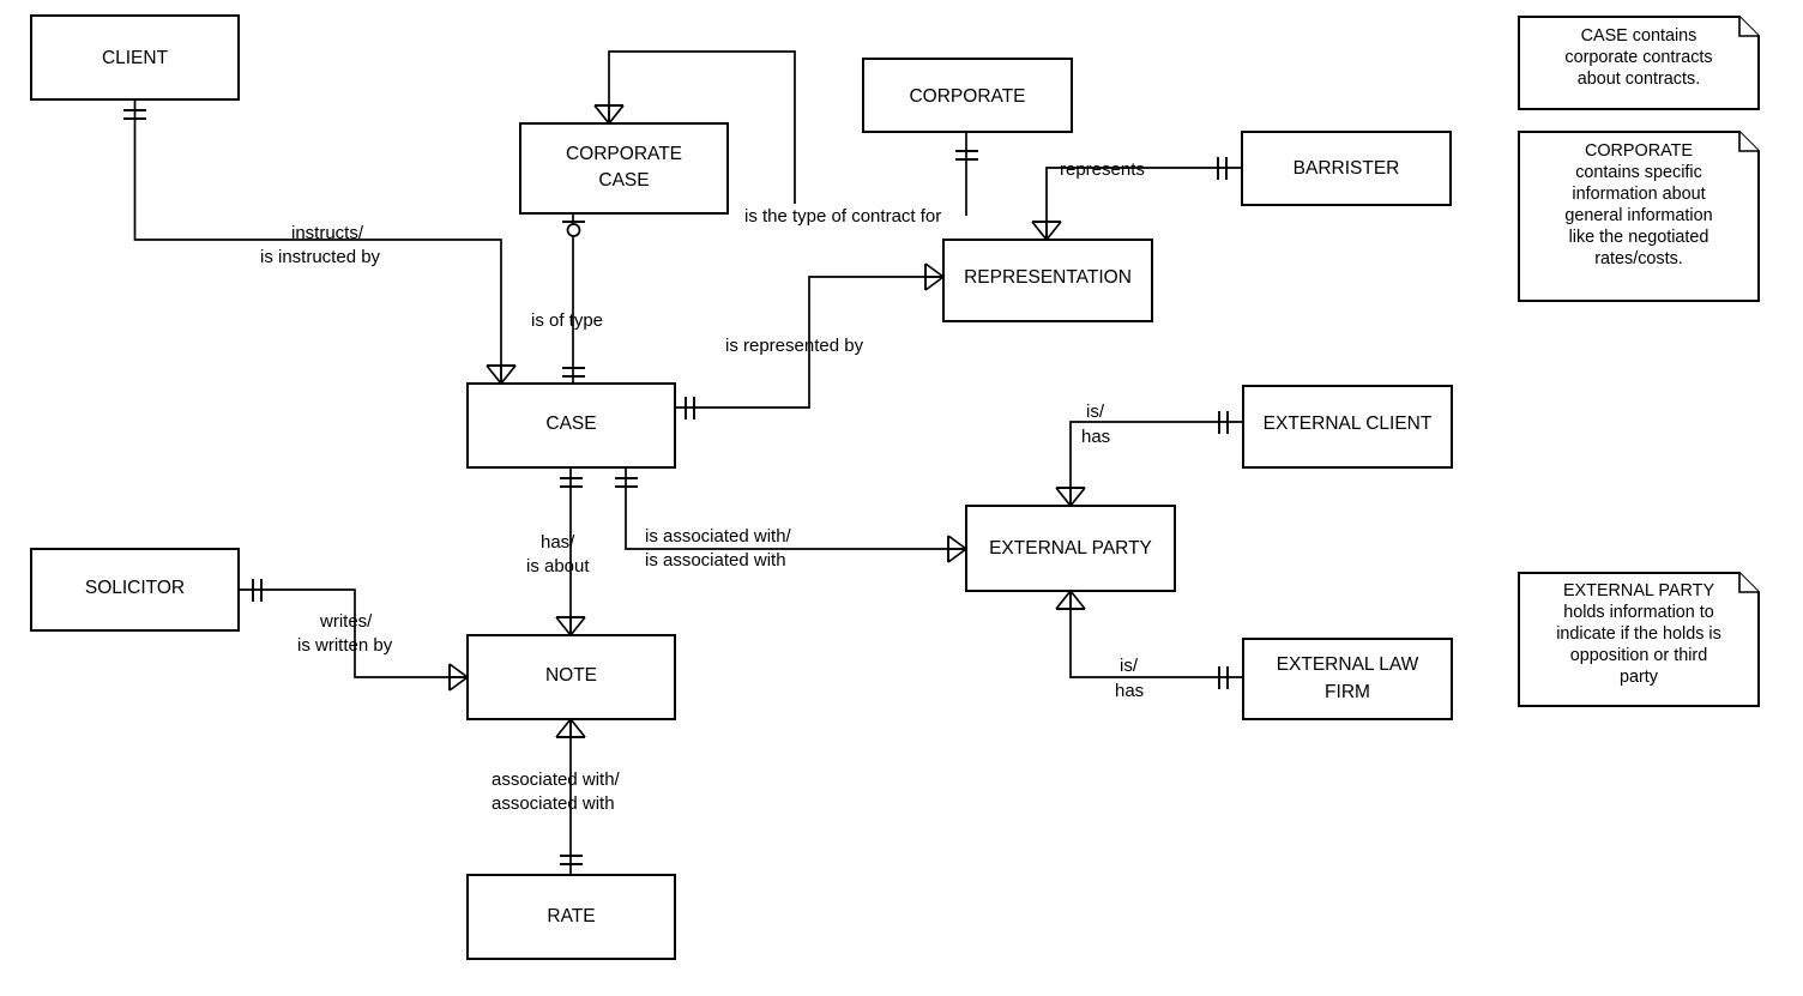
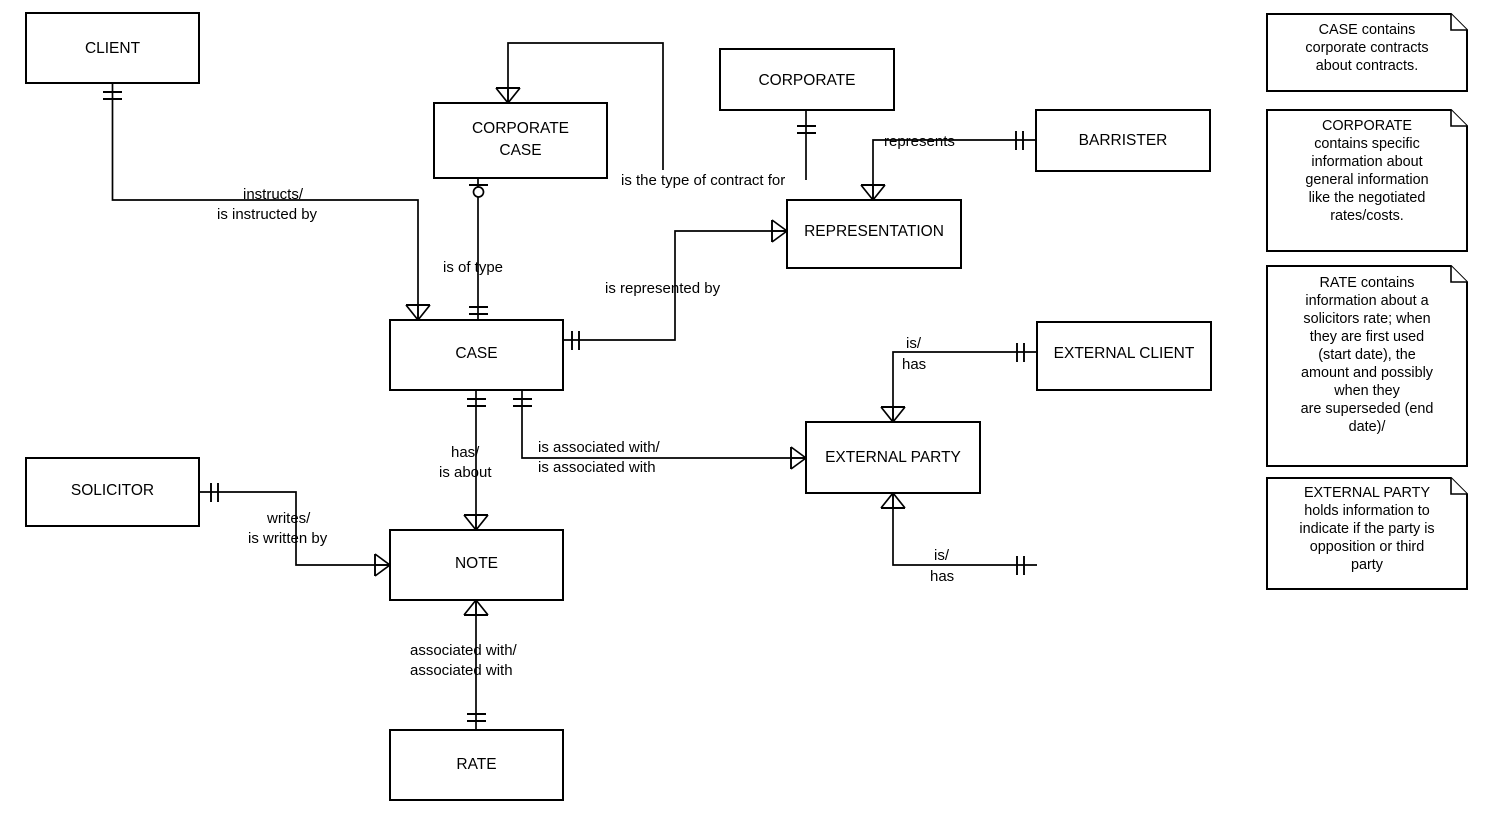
  CLIENT
  CORPORATE
  CASE
  CORPORATE
  BARRISTER
  REPRESENTATION
  CASE
  EXTERNAL CLIENT
  EXTERNAL PARTY
- EXTERNAL LAW
- FIRM
  SOLICITOR
  NOTE
  RATE
  instructs/
  is instructed by
  is of type
  is the type of contract for
  is represented by
  represents
  is associated with/
  is associated with
  has/
  is about
  writes/
  is written by
  associated with/
  associated with
  is/
  has
  is/
  has
  CASE contains
  corporate contracts
  about contracts.
  CORPORATE
  contains specific
  information about
  general information
  like the negotiated
  rates/costs.
+ RATE contains
+ information about a
+ solicitors rate; when
+ they are first used
+ (start date), the
+ amount and possibly
+ when they
+ are superseded (end
+ date)/
  EXTERNAL PARTY
  holds information to
- indicate if the holds is
+ indicate if the party is
  opposition or third
  party
